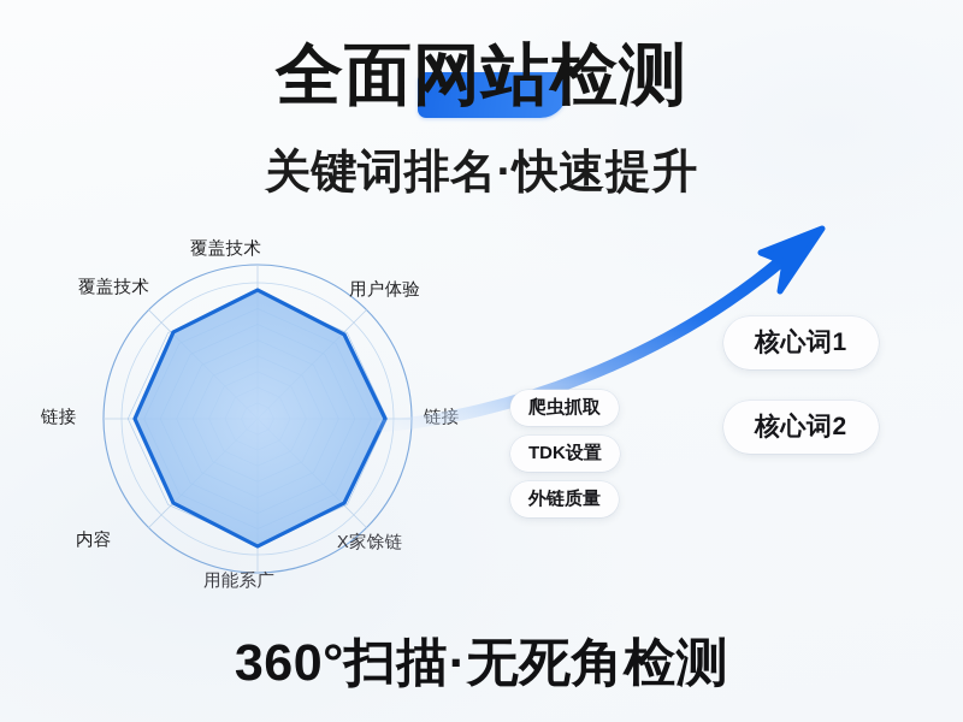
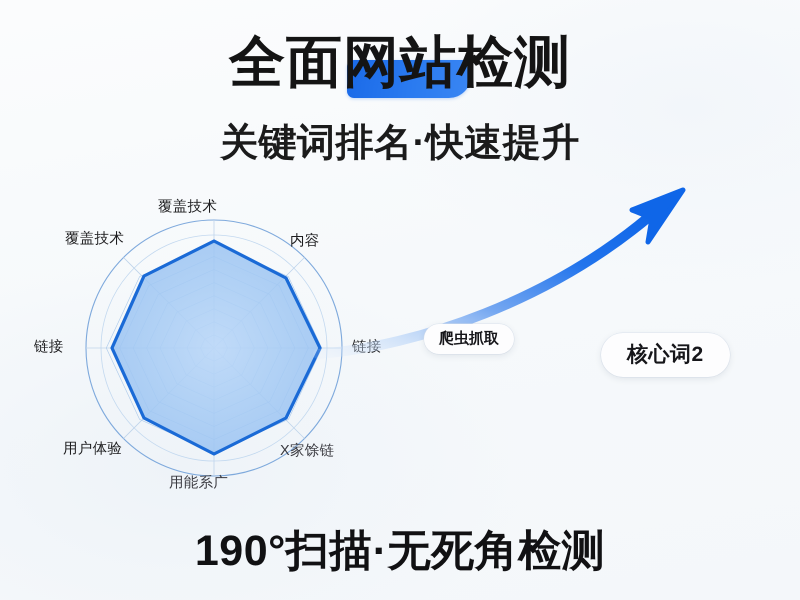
  全面网站检测
  关键词排名·快速提升
  覆盖技术
- 用户体验
+ 内容
  X家馀链
  用能系广
- 内容
+ 用户体验
  链接
  覆盖技术
  爬虫抓取
- TDK设置
- 外链质量
- 核心词1
  核心词2
- 360°扫描·无死角检测
+ 190°扫描·无死角检测
